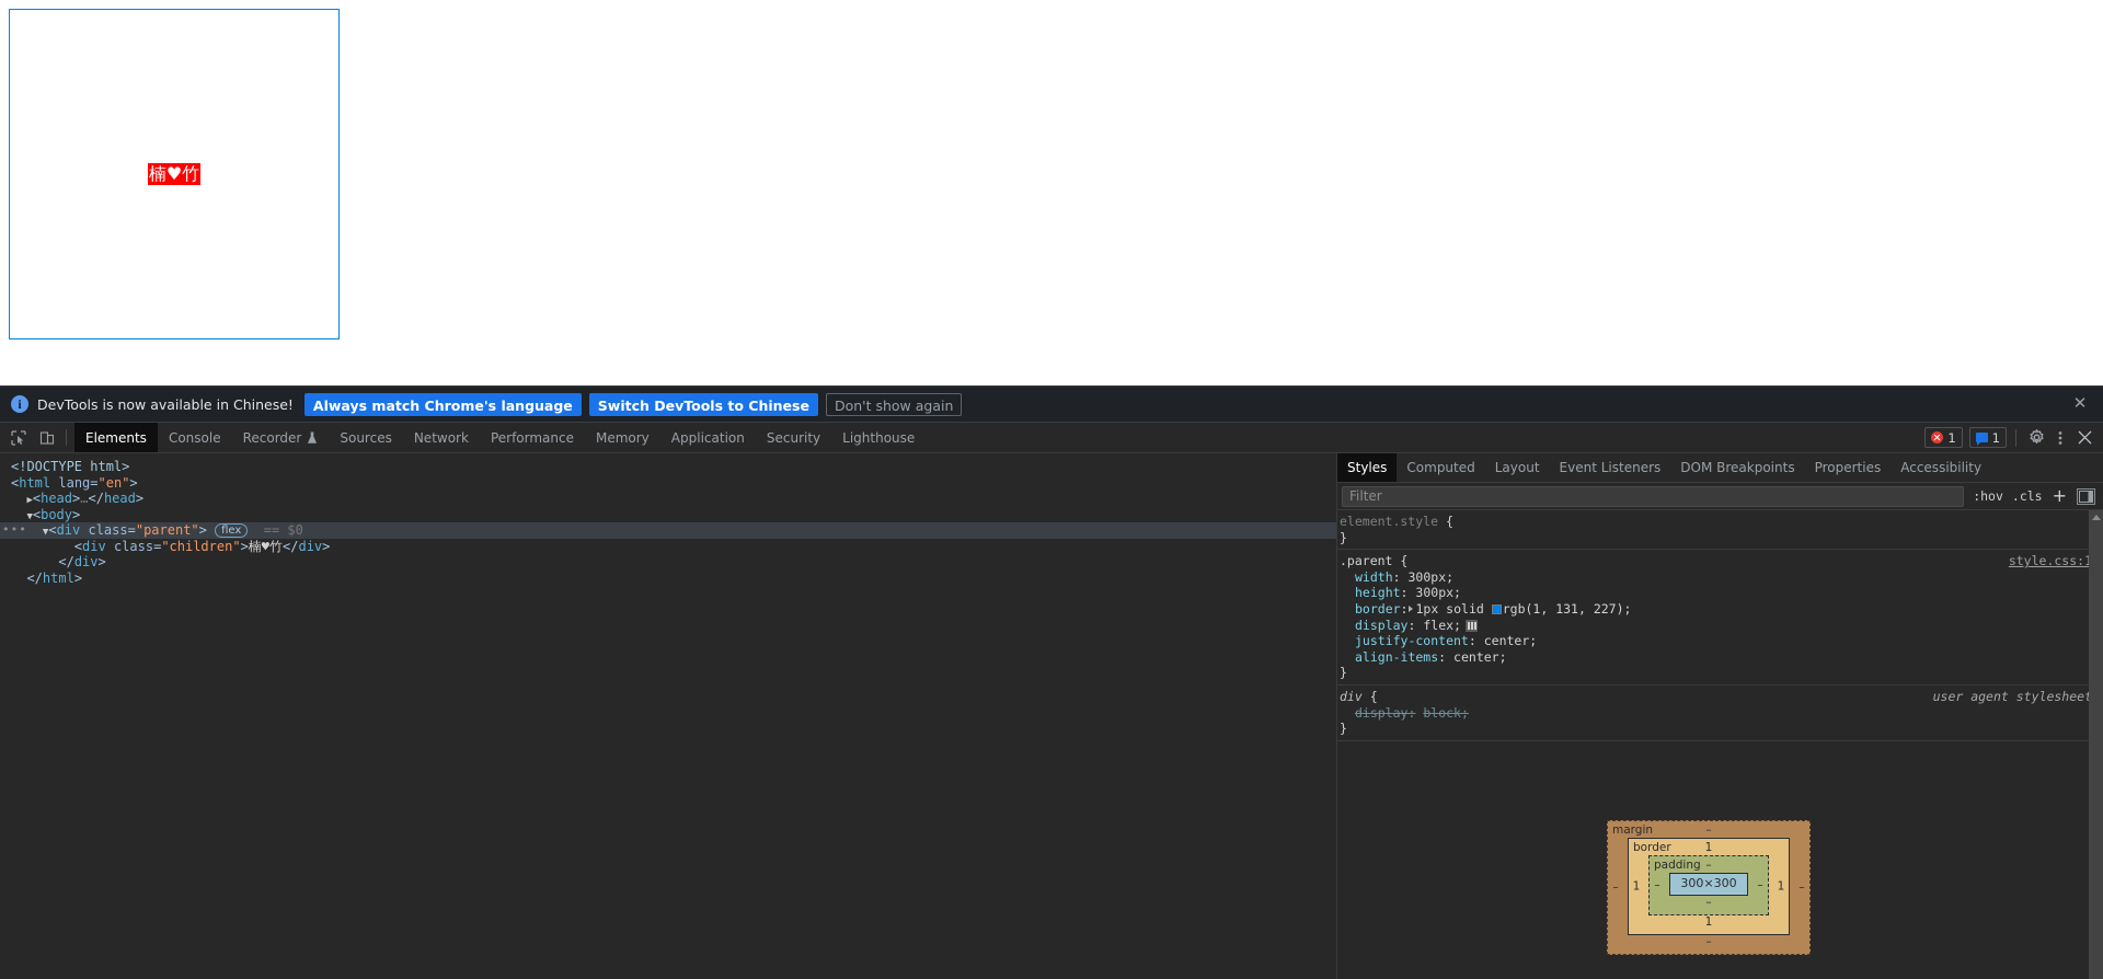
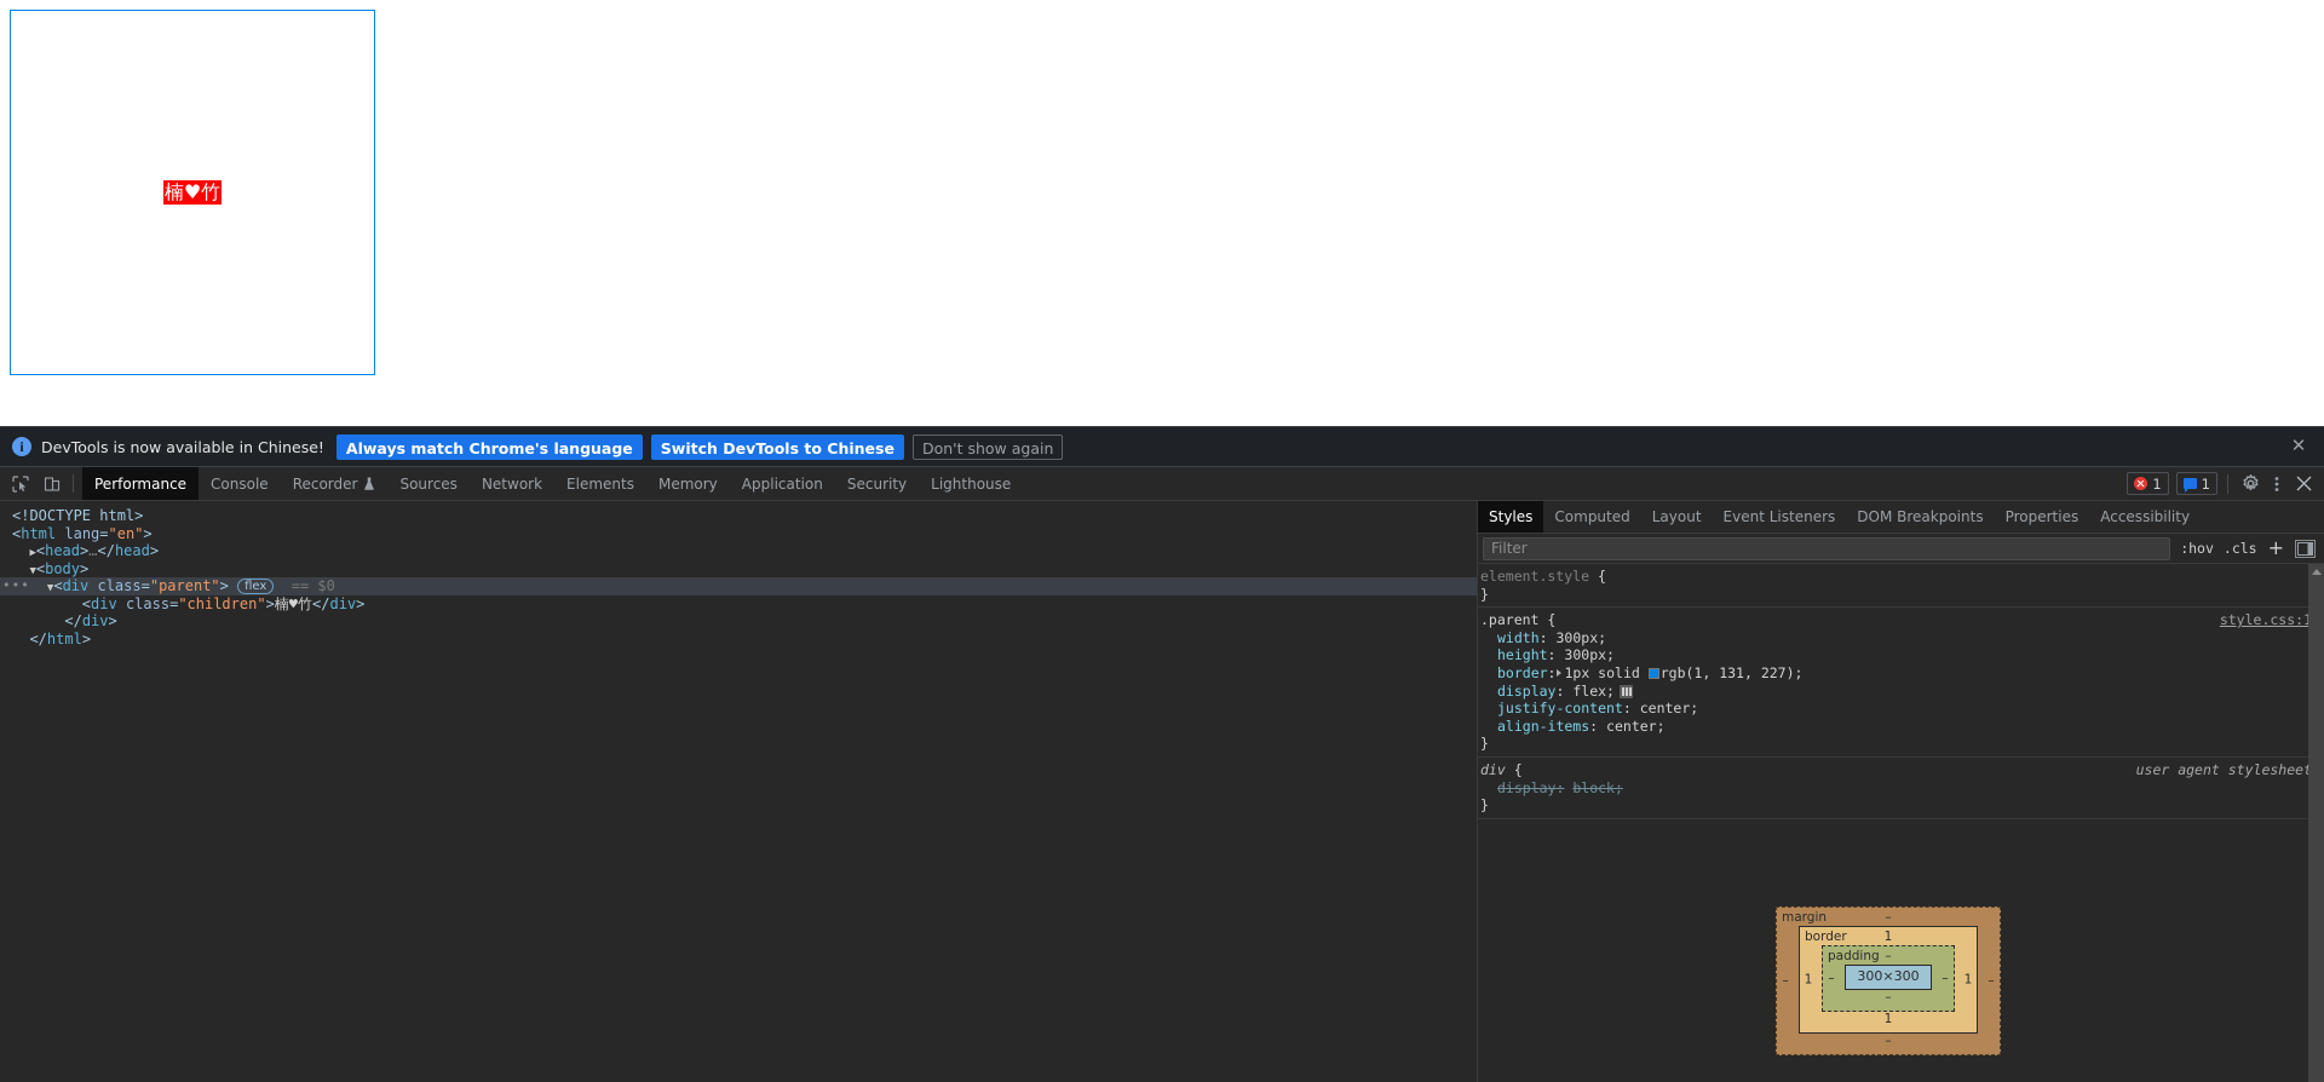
  楠♥竹
  i
  DevTools is now available in Chinese!
  Always match Chrome's language
  Switch DevTools to Chinese
  Don't show again
  ✕
- Elements
+ Performance
  Console
  Recorder
  Sources
  Network
- Performance
+ Elements
  Memory
  Application
  Security
  Lighthouse
  1
  1
  <!DOCTYPE html>
  <html lang="en">
  ▶<head>…</head>
  ▼<body>
  •••
  ▼<div class="parent"> flex == $0
  <div class="children">楠♥竹</div>
  </div>
  </html>
  Styles
  Computed
  Layout
  Event Listeners
  DOM Breakpoints
  Properties
  Accessibility
  Filter
  :hov
  .cls
  +
  element.style {
  }
  style.css:
  .parent {
  width: 300px;
  height: 300px;
  border: 1px solid rgb(1, 131, 227);
  display: flex;
  justify-content: center;
  align-items: center;
  }
  user agent styleshee
  div {
  display: block;
  }
  margin
  –
  –
  –
  border
  1
  1
  1
  padding
  –
  –
  –
  300×300
  –
  1
  –
